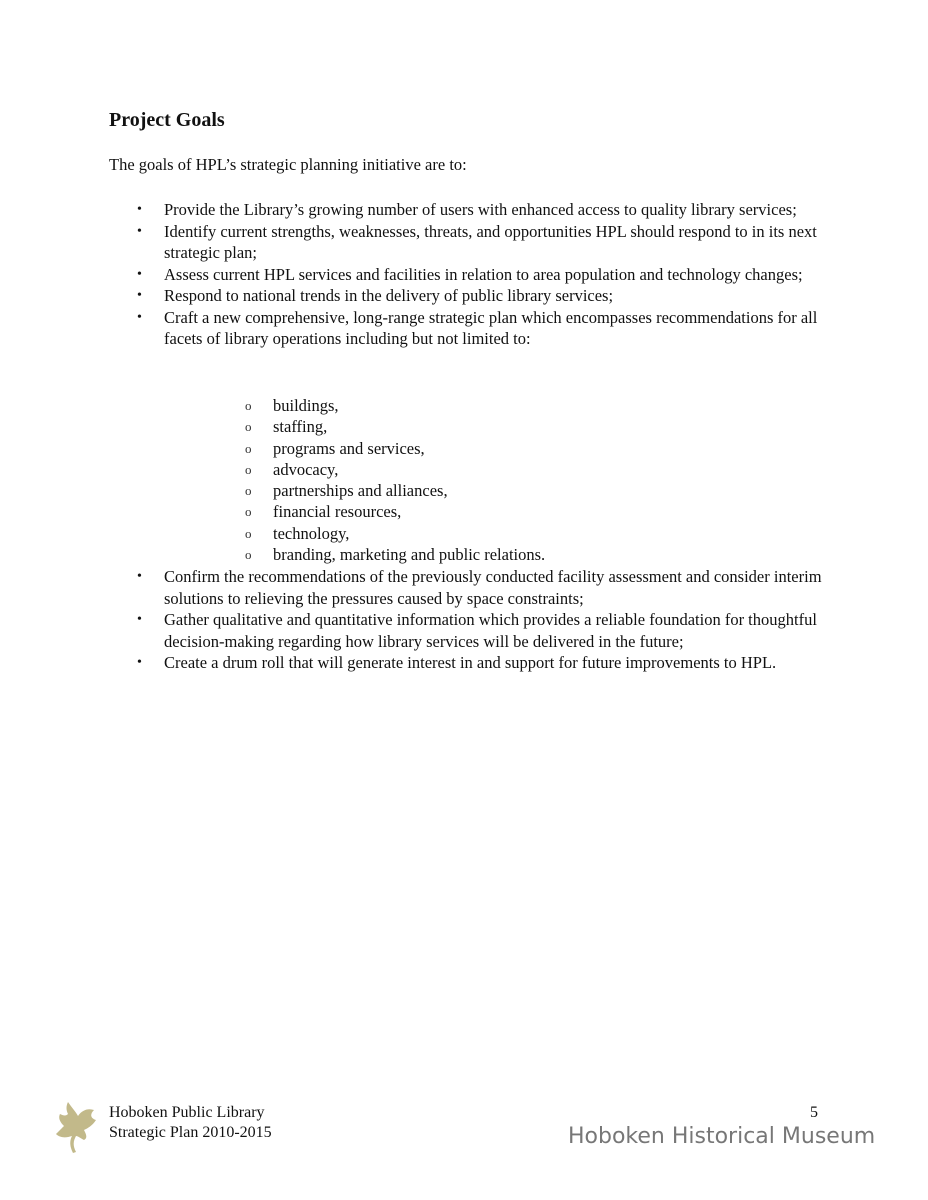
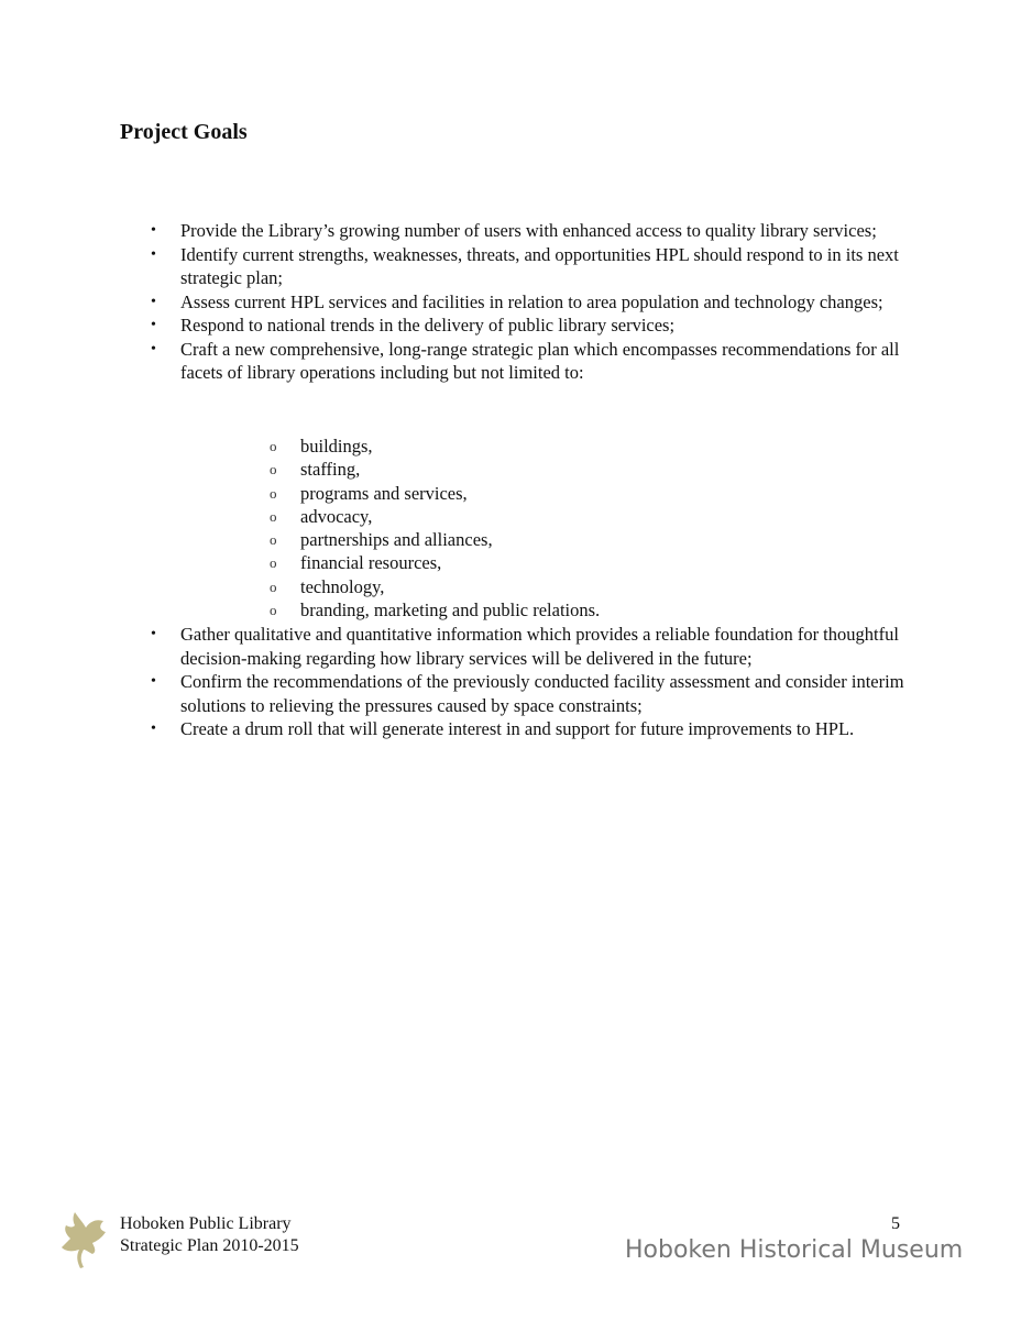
  Project Goals
- The goals of HPL’s strategic planning initiative are to:
  •
  Provide the Library’s growing number of users with enhanced access to quality library services;
  •
  Identify current strengths, weaknesses, threats, and opportunities HPL should respond to in its next strategic plan;
  •
  Assess current HPL services and facilities in relation to area population and technology changes;
  •
  Respond to national trends in the delivery of public library services;
  •
  Craft a new comprehensive, long-range strategic plan which encompasses recommendations for all facets of library operations including but not limited to:
  o
  buildings,
  o
  staffing,
  o
  programs and services,
  o
  advocacy,
  o
  partnerships and alliances,
  o
  financial resources,
  o
  technology,
  o
  branding, marketing and public relations.
  •
- Confirm the recommendations of the previously conducted facility assessment and consider interim solutions to relieving the pressures caused by space constraints;
+ Gather qualitative and quantitative information which provides a reliable foundation for thoughtful decision-making regarding how library services will be delivered in the future;
  •
- Gather qualitative and quantitative information which provides a reliable foundation for thoughtful decision-making regarding how library services will be delivered in the future;
+ Confirm the recommendations of the previously conducted facility assessment and consider interim solutions to relieving the pressures caused by space constraints;
  •
  Create a drum roll that will generate interest in and support for future improvements to HPL.
  Hoboken Public Library
  Strategic Plan 2010-2015
  5
  Hoboken Historical Museum
